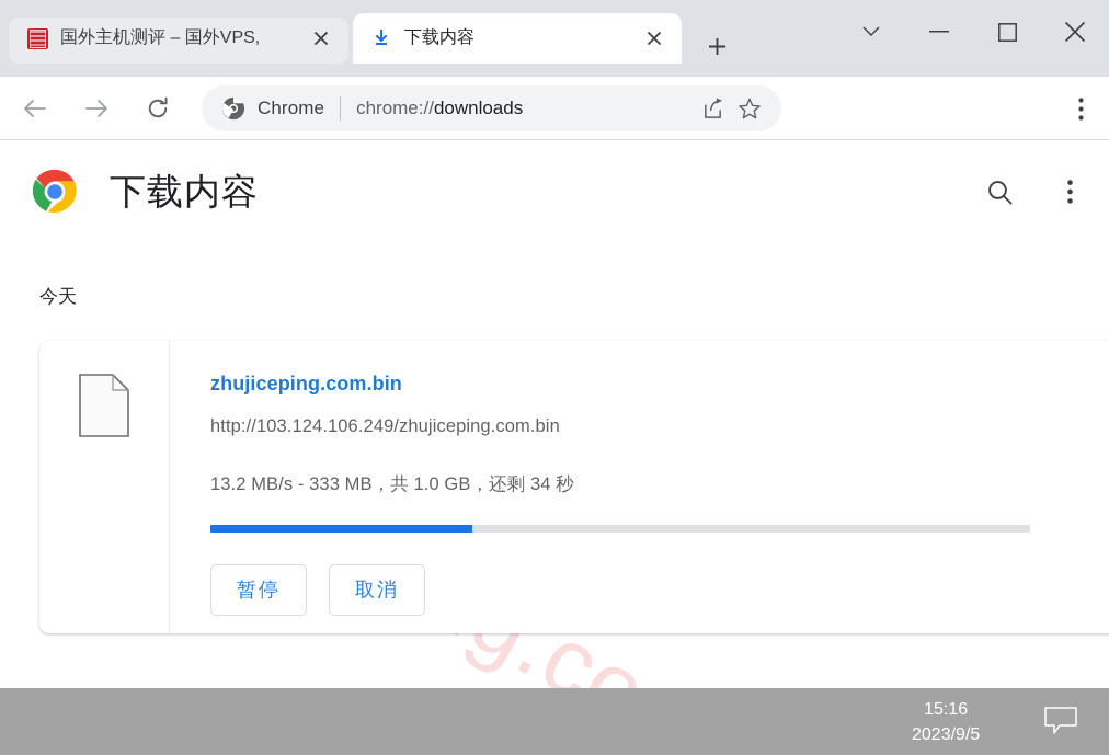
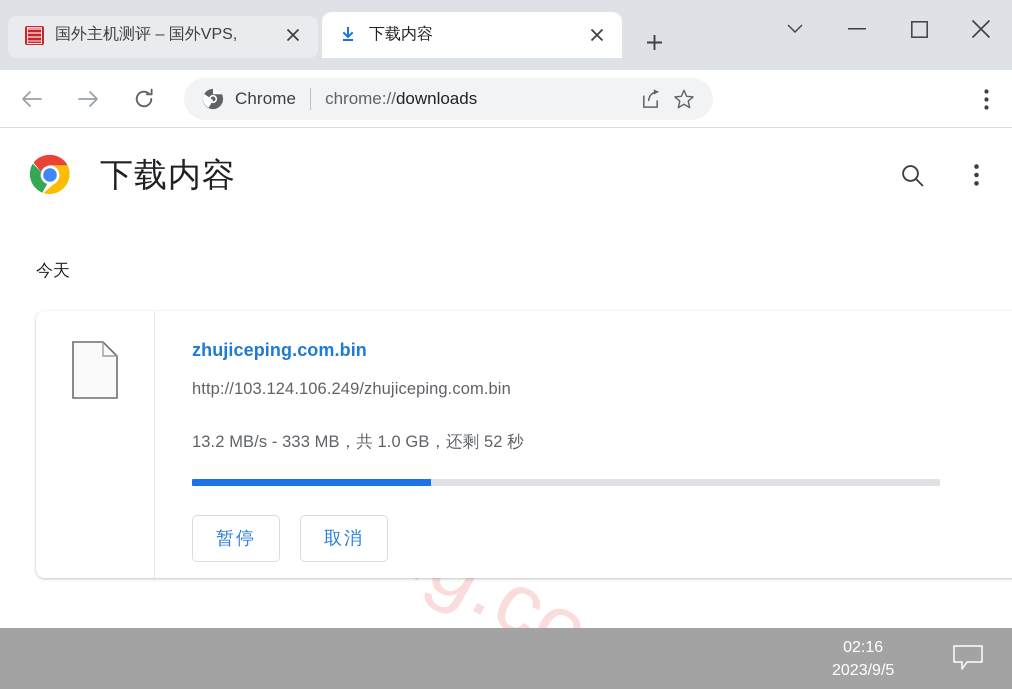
  国外主机测评 – 国外VPS,
  下载内容
  Chrome
  chrome://downloads
  下载内容
  今天
  zhujiceping.com.bin
  http://103.124.106.249/zhujiceping.com.bin
- 13.2 MB/s - 333 MB，共 1.0 GB，还剩 34 秒
+ 13.2 MB/s - 333 MB，共 1.0 GB，还剩 52 秒
  暂停
  取消
- 15:16
+ 02:16
  2023/9/5
